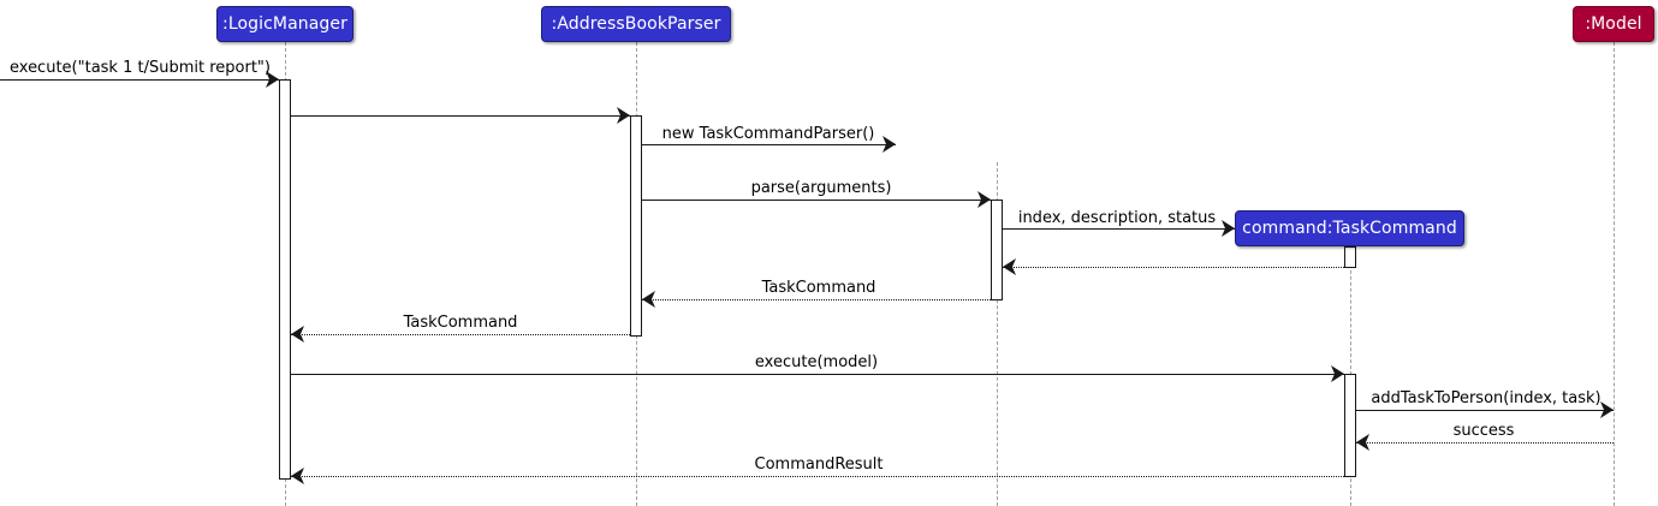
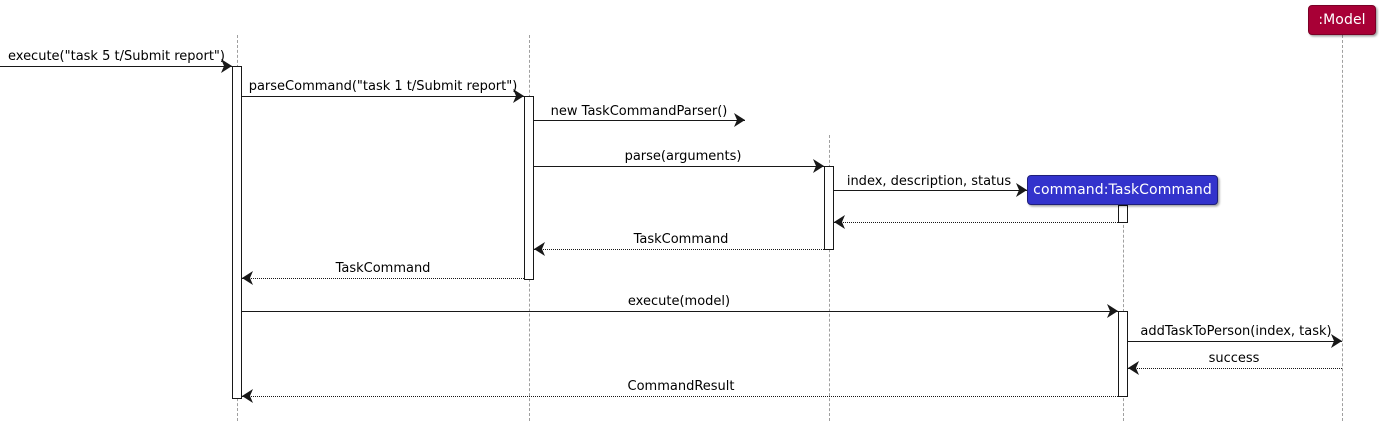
- execute("task 1 t/Submit report")
+ execute("task 5 t/Submit report")
+ parseCommand("task 1 t/Submit report")
  new TaskCommandParser()
  parse(arguments)
  index, description, status
  TaskCommand
  TaskCommand
  execute(model)
  addTaskToPerson(index, task)
  success
  CommandResult
- :LogicManager
- :AddressBookParser
  command:TaskCommand
  :Model
